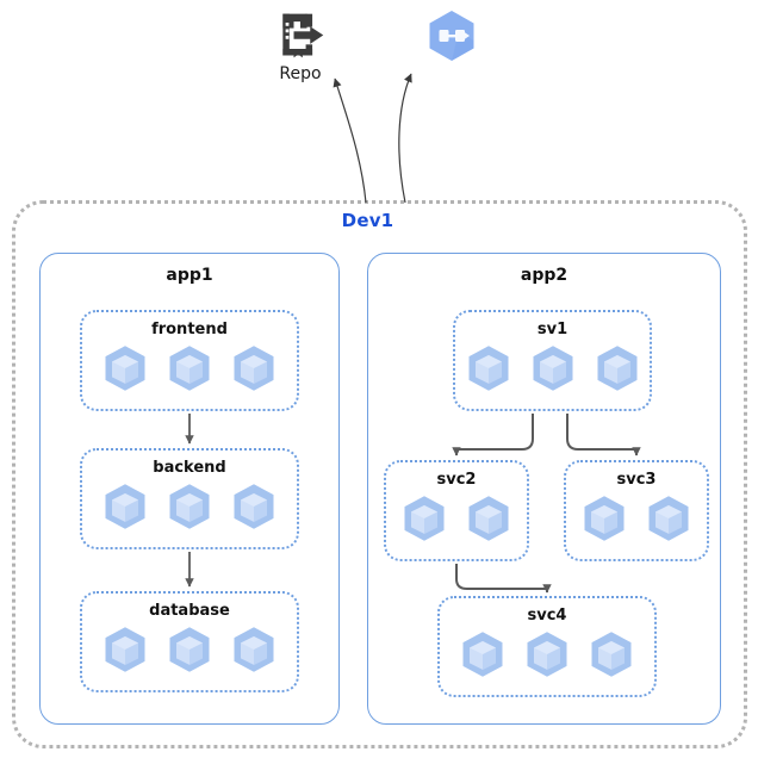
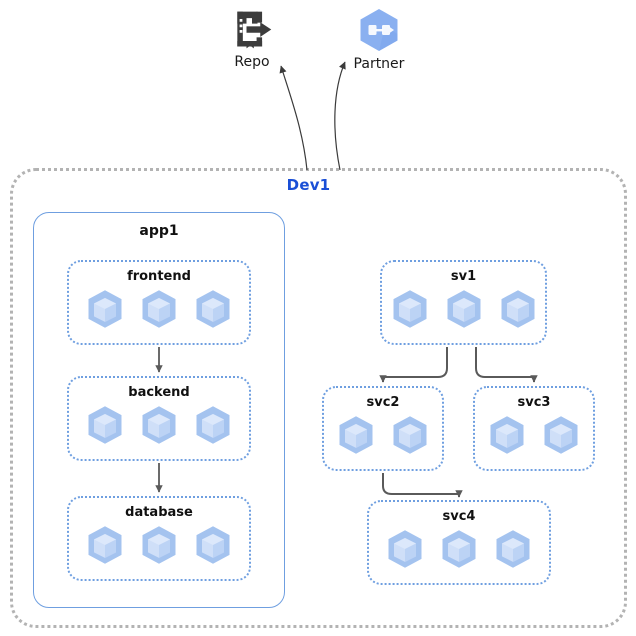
  Repo
+ Partner
  Dev1
  app1
  frontend
  backend
  database
- app2
  sv1
  svc2
  svc3
  svc4
